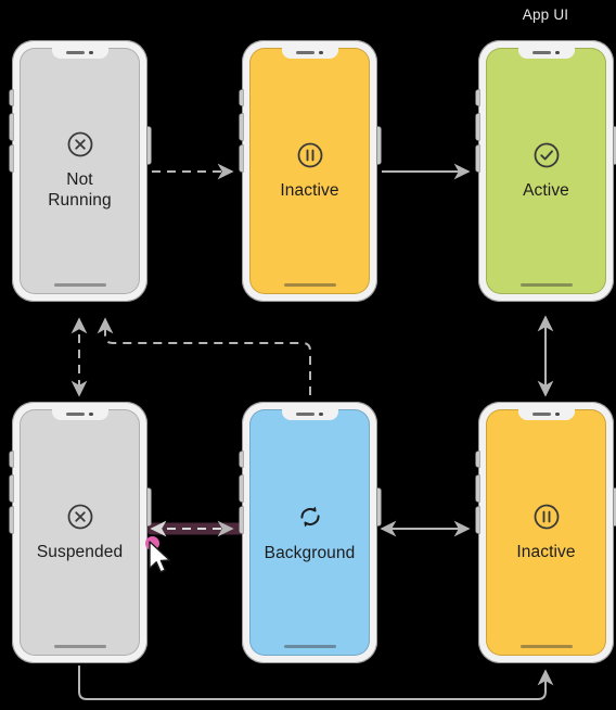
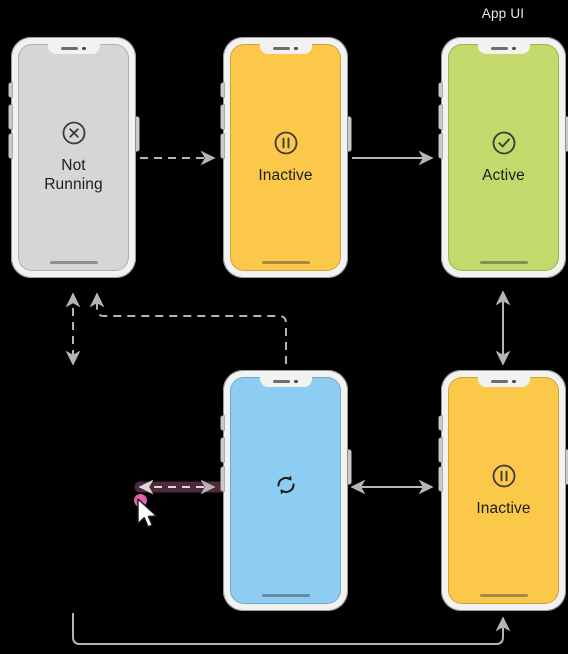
  App UI
  Not
  Running
  Inactive
  Active
- Suspended
- Background
  Inactive
